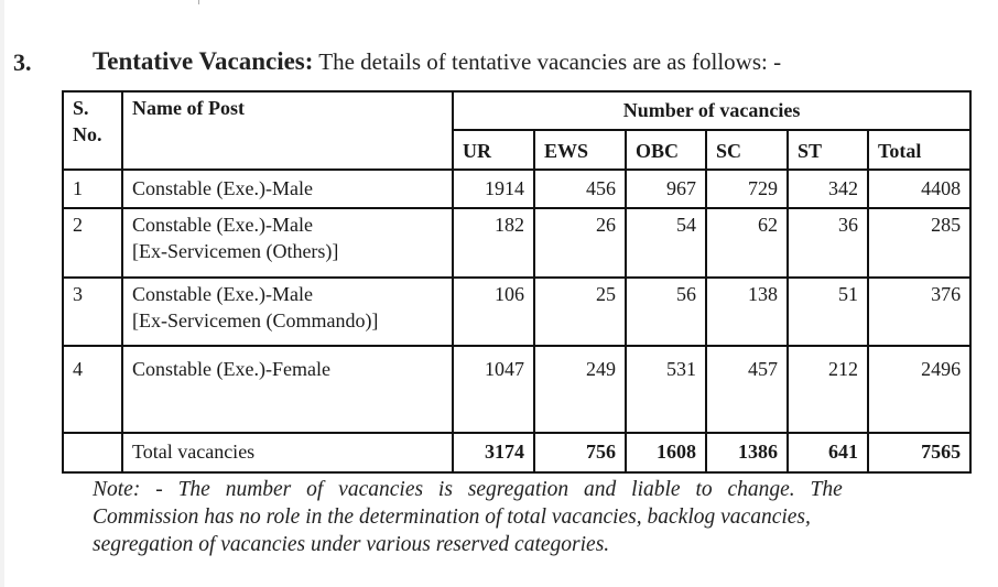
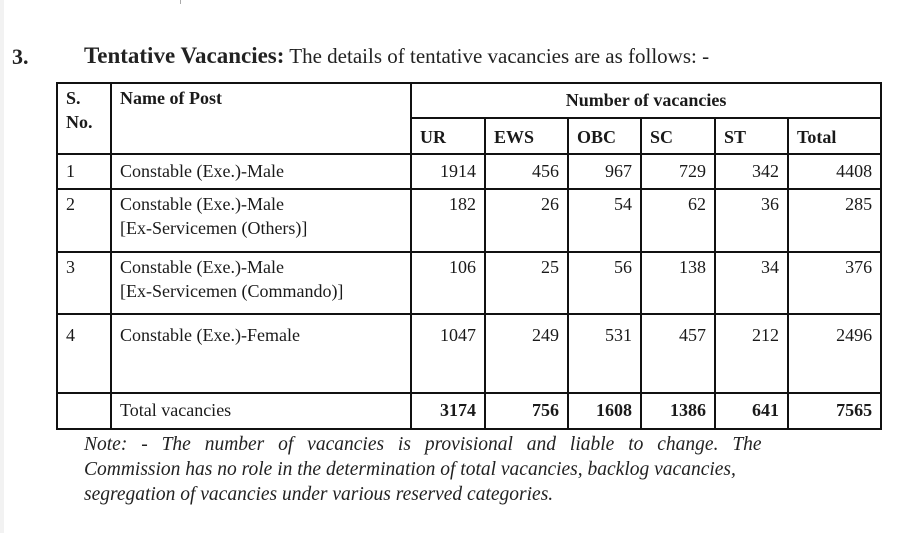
  3.
  Tentative Vacancies: The details of tentative vacancies are as follows: -
  S. No.	Name of Post	Number of vacancies
  UR	EWS	OBC	SC	ST	Total
  1	Constable (Exe.)-Male	1914	456	967	729	342	4408
  2	Constable (Exe.)-Male[Ex-Servicemen (Others)]	182	26	54	62	36	285
- 3	Constable (Exe.)-Male[Ex-Servicemen (Commando)]	106	25	56	138	51	376
+ 3	Constable (Exe.)-Male[Ex-Servicemen (Commando)]	106	25	56	138	34	376
  4	Constable (Exe.)-Female	1047	249	531	457	212	2496
  	Total vacancies	3174	756	1608	1386	641	7565
- Note: - The number of vacancies is segregation and liable to change. The
+ Note: - The number of vacancies is provisional and liable to change. The
  Commission has no role in the determination of total vacancies, backlog vacancies,
  segregation of vacancies under various reserved categories.
